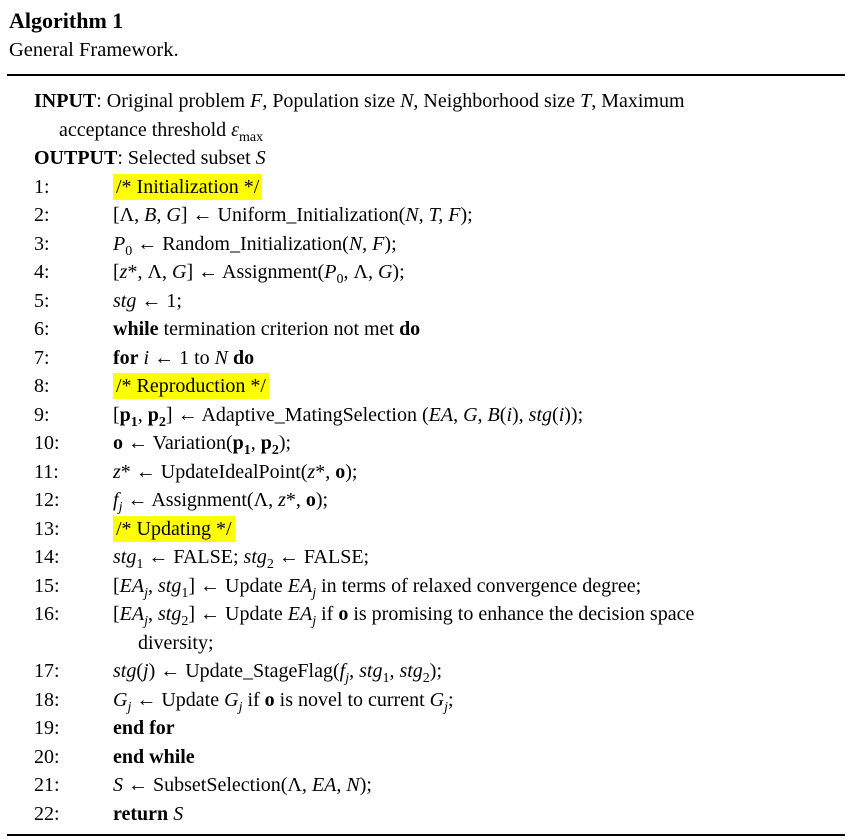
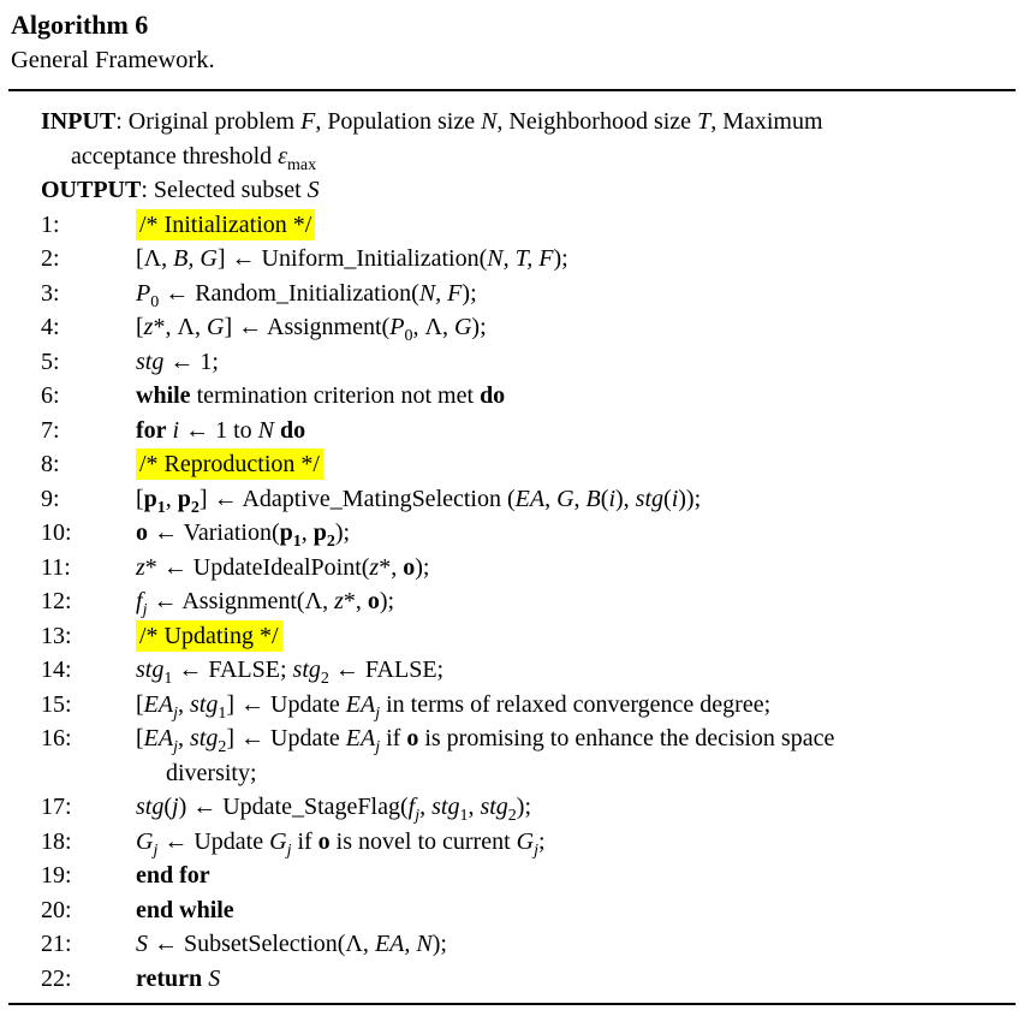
- Algorithm 1
+ Algorithm 6
  General Framework.
  INPUT: Original problem F, Population size N, Neighborhood size T, Maximum
  acceptance threshold εmax
  OUTPUT: Selected subset S
  1:
  /* Initialization */
  2:
  [Λ, B, G] ← Uniform_Initialization(N, T, F);
  3:
  P0 ← Random_Initialization(N, F);
  4:
  [z*, Λ, G] ← Assignment(P0, Λ, G);
  5:
  stg ← 1;
  6:
  while termination criterion not met do
  7:
  for i ← 1 to N do
  8:
  /* Reproduction */
  9:
  [p1, p2] ← Adaptive_MatingSelection (EA, G, B(i), stg(i));
  10:
  o ← Variation(p1, p2);
  11:
  z* ← UpdateIdealPoint(z*, o);
  12:
  fj ← Assignment(Λ, z*, o);
  13:
  /* Updating */
  14:
  stg1 ← FALSE; stg2 ← FALSE;
  15:
  [EAj, stg1] ← Update EAj in terms of relaxed convergence degree;
  16:
  [EAj, stg2] ← Update EAj if o is promising to enhance the decision space
  diversity;
  17:
  stg(j) ← Update_StageFlag(fj, stg1, stg2);
  18:
  Gj ← Update Gj if o is novel to current Gj;
  19:
  end for
  20:
  end while
  21:
  S ← SubsetSelection(Λ, EA, N);
  22:
  return S
